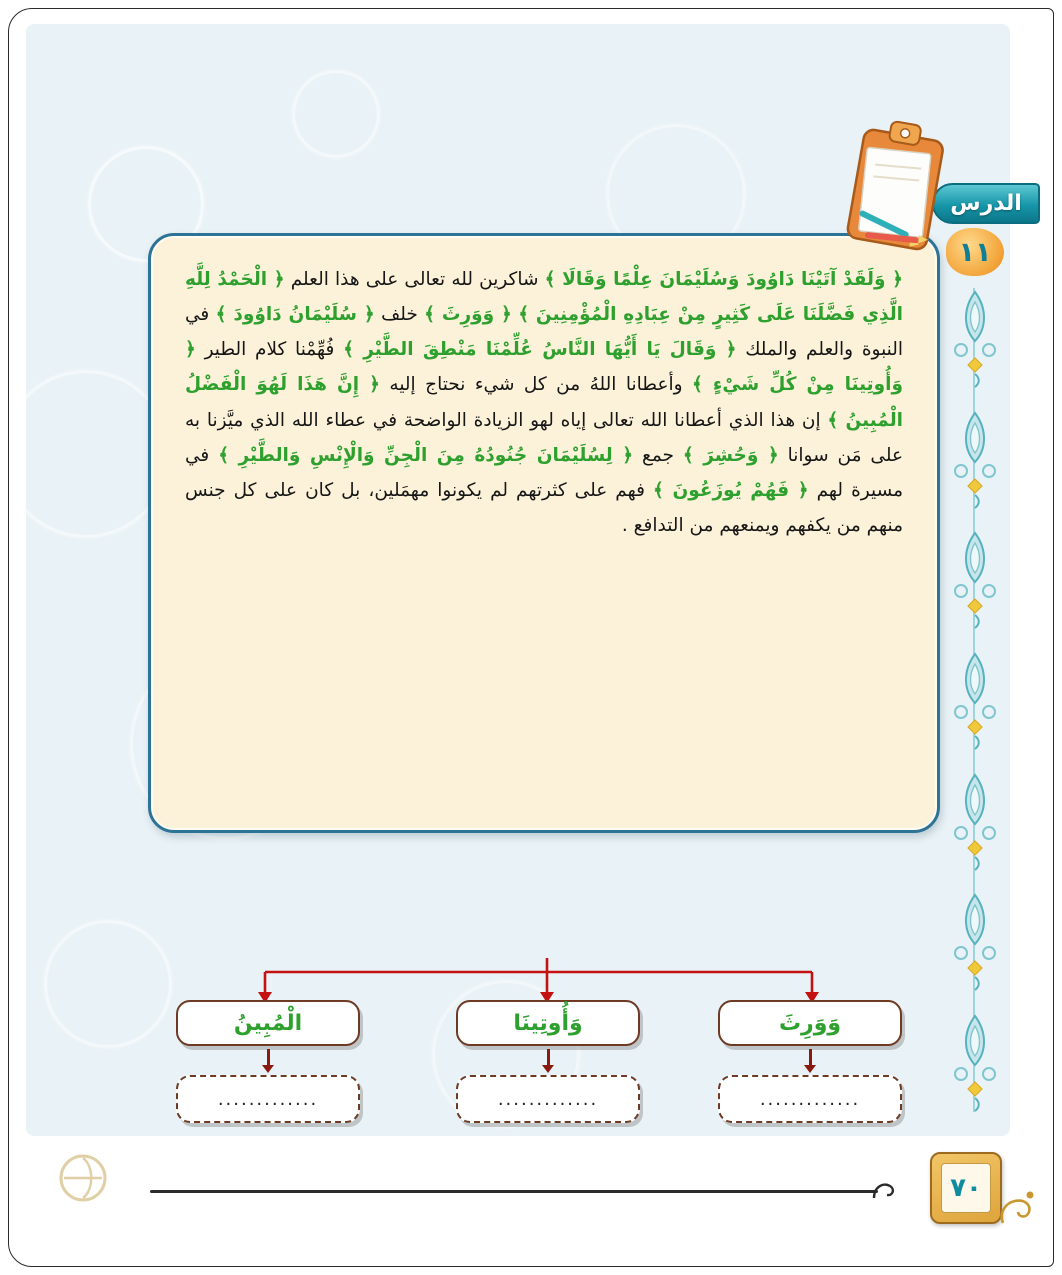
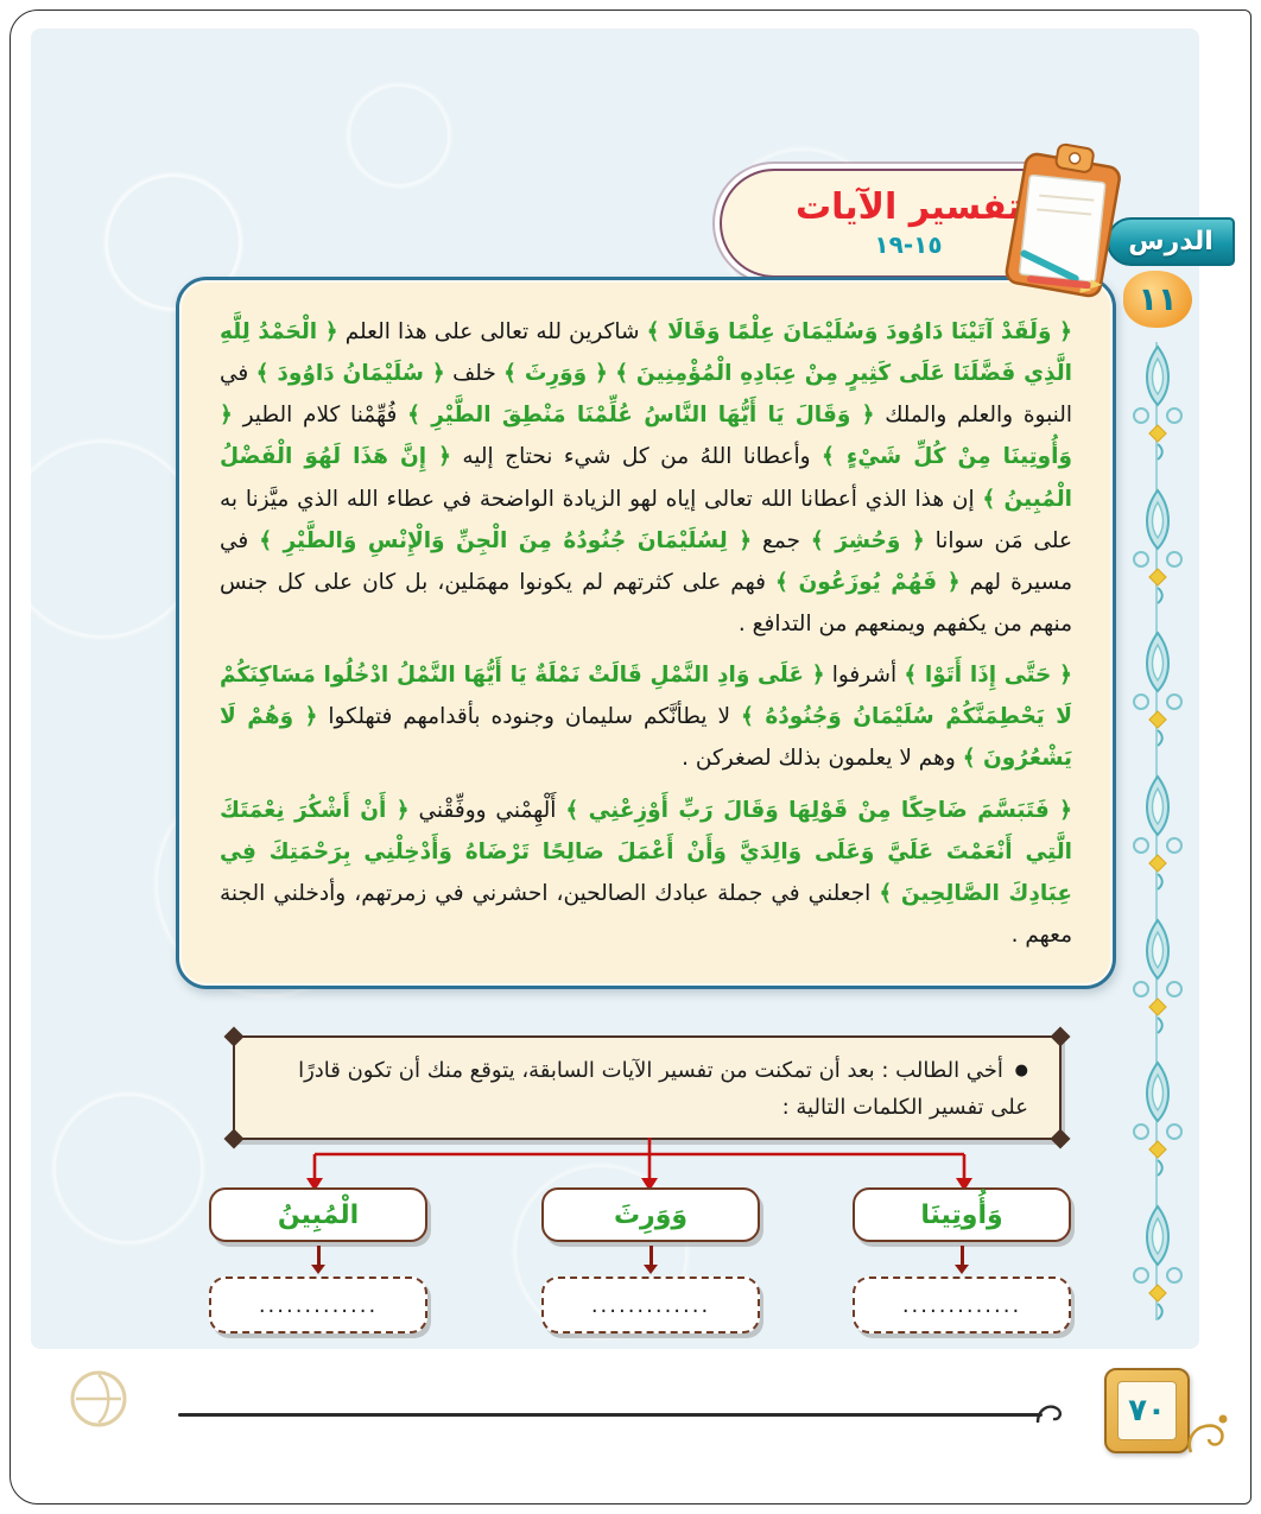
  الدرس
  ١١
+ تفسير الآيات
+ ١٥-١٩
  ﴿ وَلَقَدْ آتَيْنَا دَاوُودَ وَسُلَيْمَانَ عِلْمًا وَقَالَا ﴾ شاكرين لله تعالى على هذا العلم ﴿ الْحَمْدُ لِلَّهِ الَّذِي فَضَّلَنَا عَلَى كَثِيرٍ مِنْ عِبَادِهِ الْمُؤْمِنِينَ ﴾ ﴿ وَوَرِثَ ﴾ خلف ﴿ سُلَيْمَانُ دَاوُودَ ﴾ في النبوة والعلم والملك ﴿ وَقَالَ يَا أَيُّهَا النَّاسُ عُلِّمْنَا مَنْطِقَ الطَّيْرِ ﴾ فُهِّمْنا كلام الطير ﴿ وَأُوتِينَا مِنْ كُلِّ شَيْءٍ ﴾ وأعطانا اللهُ من كل شيء نحتاج إليه ﴿ إِنَّ هَذَا لَهُوَ الْفَضْلُ الْمُبِينُ ﴾ إن هذا الذي أعطانا الله تعالى إياه لهو الزيادة الواضحة في عطاء الله الذي ميَّزنا به على مَن سوانا ﴿ وَحُشِرَ ﴾ جمع ﴿ لِسُلَيْمَانَ جُنُودُهُ مِنَ الْجِنِّ وَالْإِنْسِ وَالطَّيْرِ ﴾ في مسيرة لهم ﴿ فَهُمْ يُوزَعُونَ ﴾ فهم على كثرتهم لم يكونوا مهمَلين، بل كان على كل جنس منهم من يكفهم ويمنعهم من التدافع .
+ ﴿ حَتَّى إِذَا أَتَوْا ﴾ أشرفوا ﴿ عَلَى وَادِ النَّمْلِ قَالَتْ نَمْلَةٌ يَا أَيُّهَا النَّمْلُ ادْخُلُوا مَسَاكِنَكُمْ لَا يَحْطِمَنَّكُمْ سُلَيْمَانُ وَجُنُودُهُ ﴾ لا يطأنَّكم سليمان وجنوده بأقدامهم فتهلكوا ﴿ وَهُمْ لَا يَشْعُرُونَ ﴾ وهم لا يعلمون بذلك لصغركن .
+ ﴿ فَتَبَسَّمَ ضَاحِكًا مِنْ قَوْلِهَا وَقَالَ رَبِّ أَوْزِعْنِي ﴾ أَلْهِمْني ووفِّقْني ﴿ أَنْ أَشْكُرَ نِعْمَتَكَ الَّتِي أَنْعَمْتَ عَلَيَّ وَعَلَى وَالِدَيَّ وَأَنْ أَعْمَلَ صَالِحًا تَرْضَاهُ وَأَدْخِلْنِي بِرَحْمَتِكَ فِي عِبَادِكَ الصَّالِحِينَ ﴾ اجعلني في جملة عبادك الصالحين، احشرني في زمرتهم، وأدخلني الجنة معهم .
+ ● أخي الطالب : بعد أن تمكنت من تفسير الآيات السابقة، يتوقع منك أن تكون قادرًا على تفسير الكلمات التالية :
- وَوَرِثَ
+ وَأُوتِينَا
  .............
- وَأُوتِينَا
+ وَوَرِثَ
  .............
  الْمُبِينُ
  .............
  ٧٠
